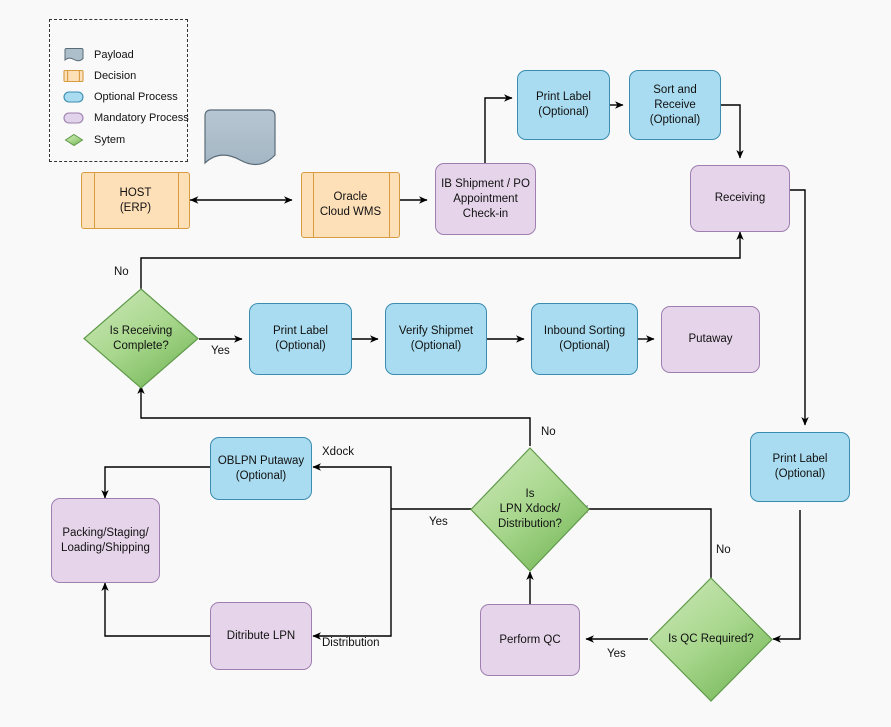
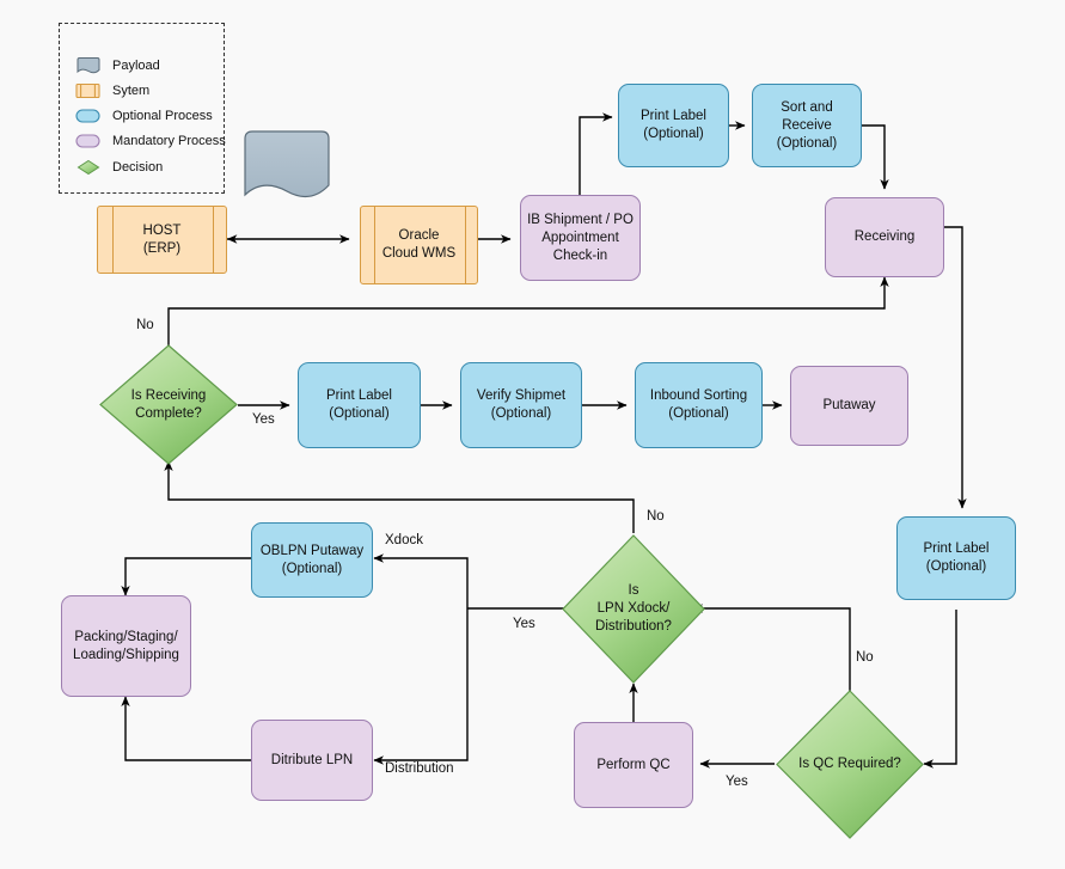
  Payload
- Decision
+ Sytem
  Optional Process
  Mandatory Process
- Sytem
+ Decision
  HOST
  (ERP)
  Oracle
  Cloud WMS
  IB Shipment / PO
  Appointment
  Check-in
  Print Label
  (Optional)
  Sort and
  Receive
  (Optional)
  Receiving
  Is Receiving
  Complete?
  Print Label
  (Optional)
  Verify Shipmet
  (Optional)
  Inbound Sorting
  (Optional)
  Putaway
  Print Label
  (Optional)
  Is QC Required?
  Perform QC
  Is
  LPN Xdock/
  Distribution?
  OBLPN Putaway
  (Optional)
  Ditribute LPN
  Packing/Staging/
  Loading/Shipping
  No
  Yes
  No
  Yes
  No
  Yes
  Xdock
  Distribution
